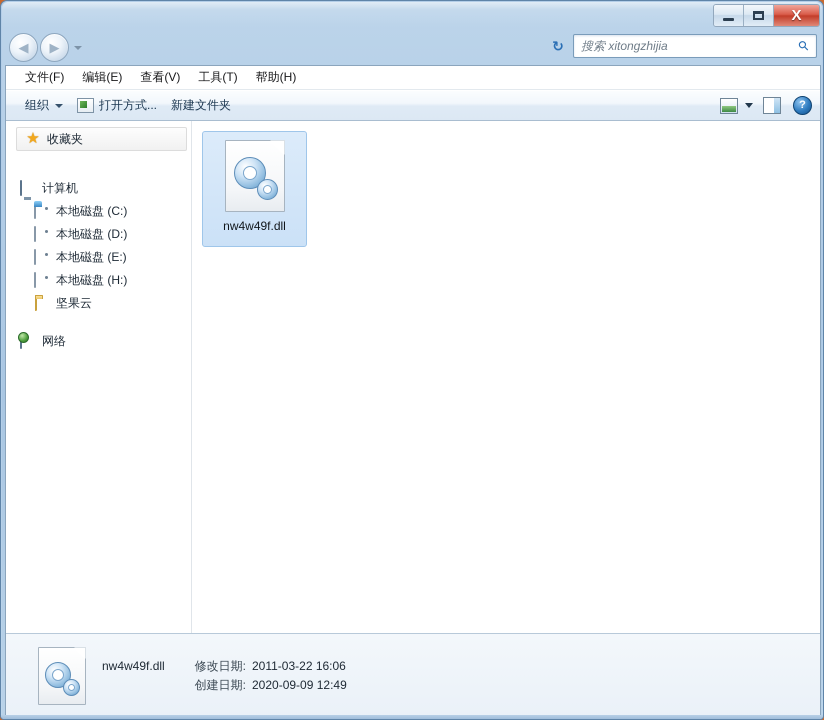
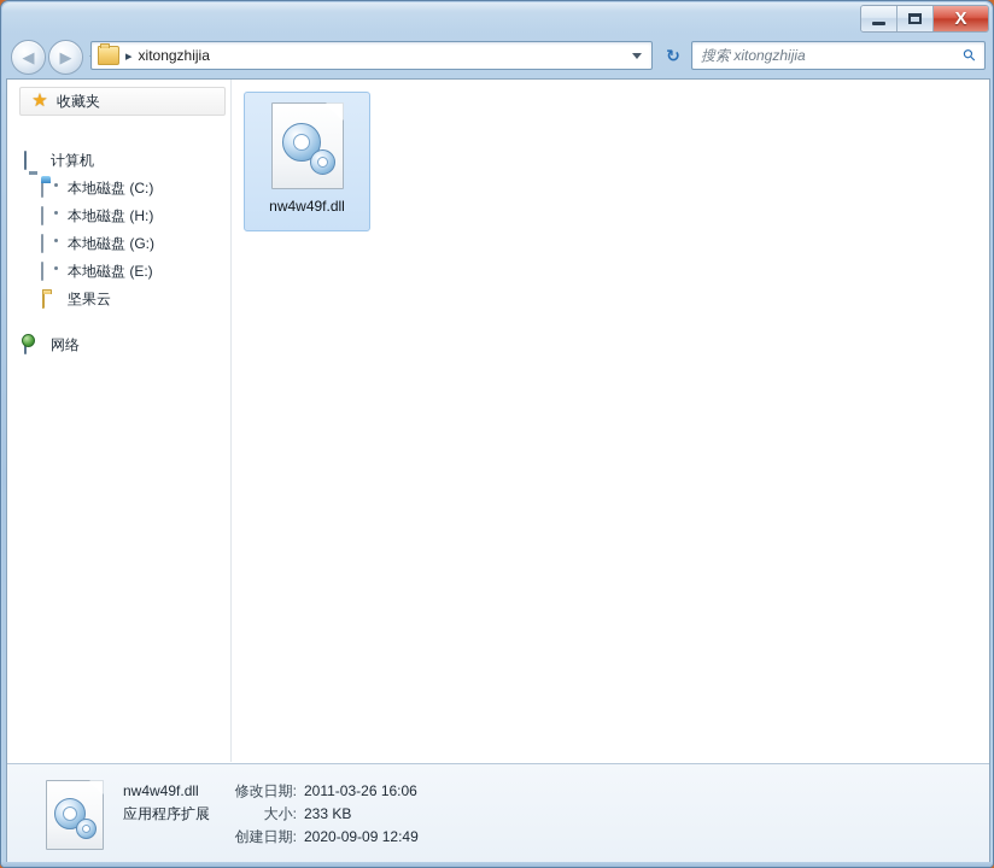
  X
  ◀
  ▶
+ ▸
+ xitongzhijia
  ↻
  搜索 xitongzhijia
- 文件(F)
- 编辑(E)
- 查看(V)
- 工具(T)
- 帮助(H)
- 组织
- 打开方式...
- 新建文件夹
- ?
  ★
  收藏夹
  计算机
  本地磁盘 (C:)
- 本地磁盘 (D:)
- 本地磁盘 (E:)
+ 本地磁盘 (H:)
+ 本地磁盘 (G:)
- 本地磁盘 (H:)
+ 本地磁盘 (E:)
  坚果云
  网络
  nw4w49f.dll
  nw4w49f.dll
  修改日期:
- 2011-03-22 16:06
+ 2011-03-26 16:06
+ 应用程序扩展
+ 大小:
+ 233 KB
  创建日期:
  2020-09-09 12:49
